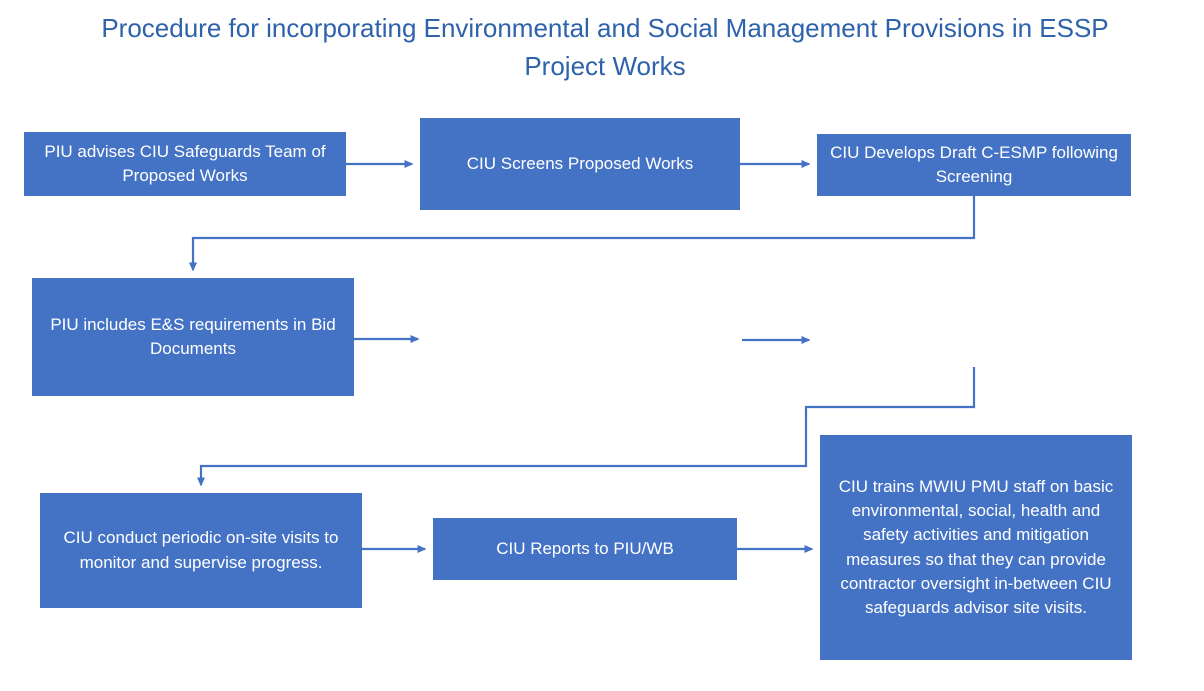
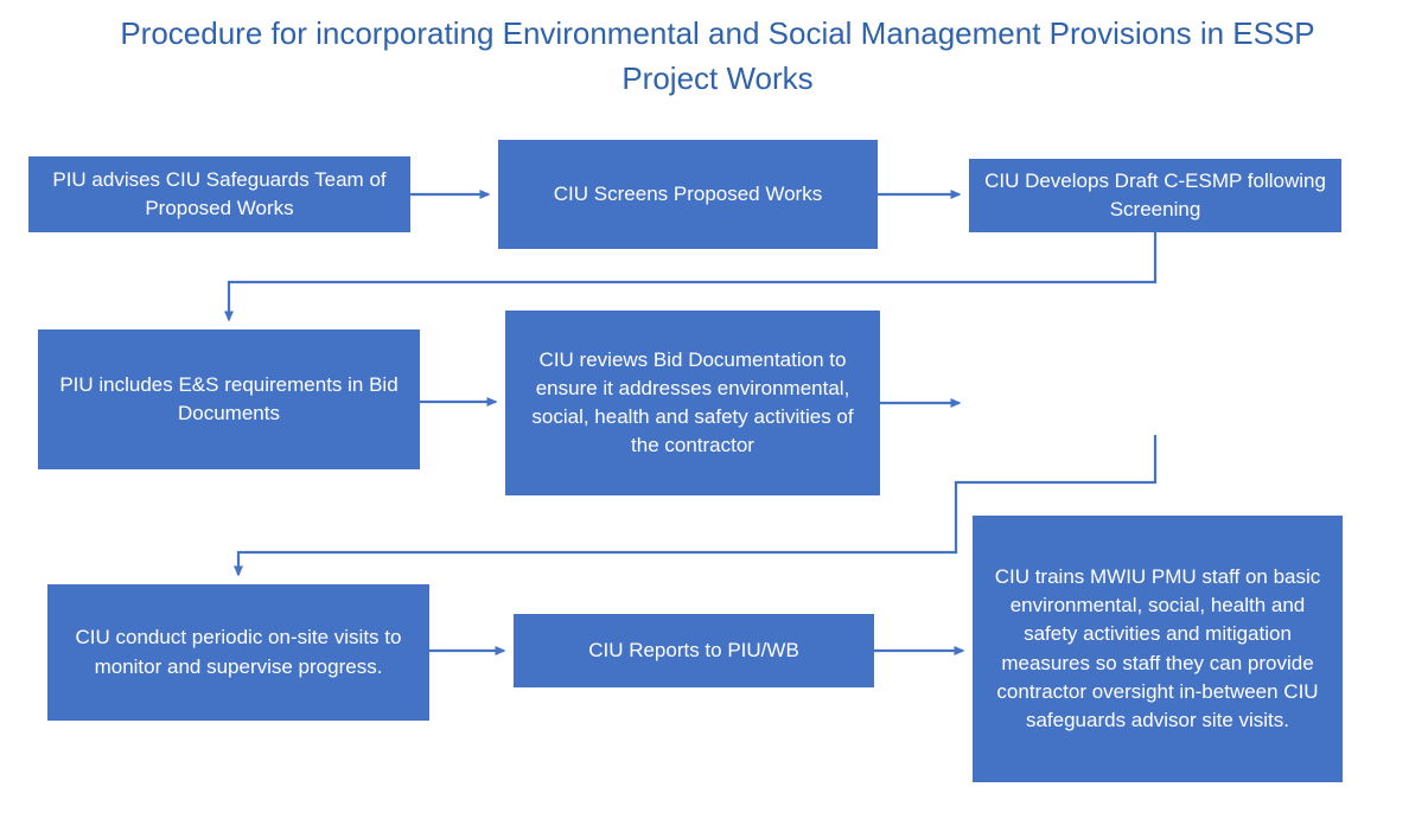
  Procedure for incorporating Environmental and Social Management Provisions in ESSP Project Works
  PIU advises CIU Safeguards Team of Proposed Works
  CIU Screens Proposed Works
  CIU Develops Draft C-ESMP following Screening
  PIU includes E&S requirements in Bid Documents
+ CIU reviews Bid Documentation to ensure it addresses environmental, social, health and safety activities of the contractor
  CIU conduct periodic on-site visits to monitor and supervise progress.
  CIU Reports to PIU/WB
- CIU trains MWIU PMU staff on basic environmental, social, health and safety activities and mitigation measures so that they can provide contractor oversight in-between CIU safeguards advisor site visits.
+ CIU trains MWIU PMU staff on basic environmental, social, health and safety activities and mitigation measures so staff they can provide contractor oversight in-between CIU safeguards advisor site visits.
